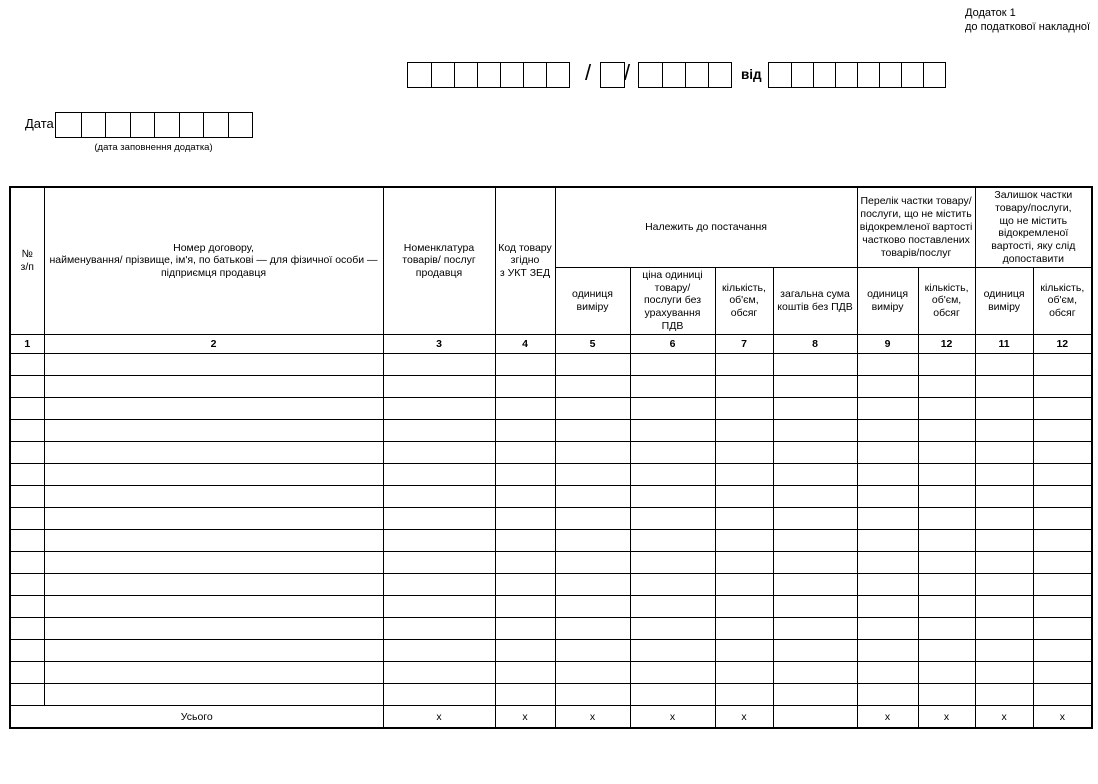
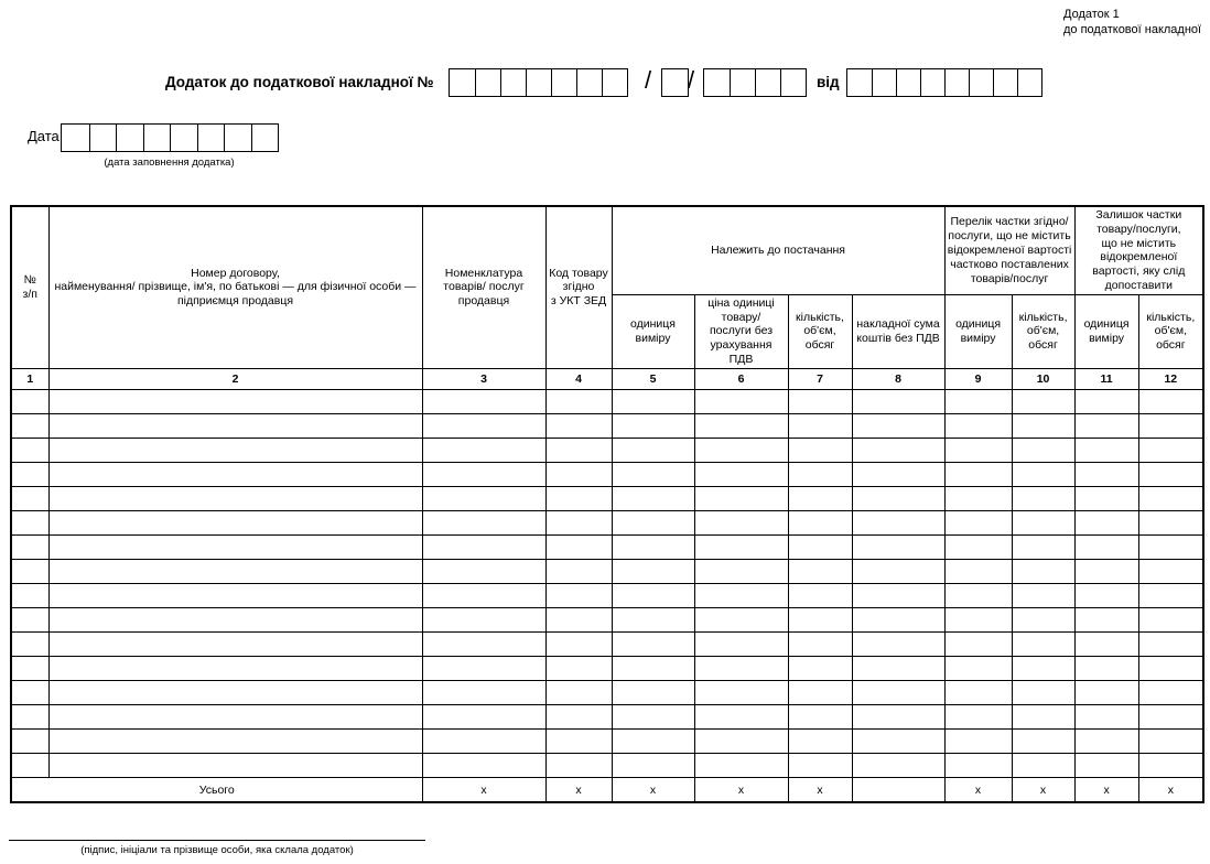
  Додаток 1
  до податкової накладної
+ Додаток до податкової накладної №
  /
  /
  від
  Дата
  (дата заповнення додатка)
- № з/п	Номер договору, найменування/ прізвище, ім'я, по батькові — для фізичної особи — підприємця продавця	Номенклатура товарів/ послуг продавця	Код товару згідно з УКТ ЗЕД	Належить до постачання	Перелік частки товару/ послуги, що не містить відокремленої вартості частково поставлених товарів/послуг	Залишок частки товару/послуги, що не містить відокремленої вартості, яку слід допоставити
+ № з/п	Номер договору, найменування/ прізвище, ім'я, по батькові — для фізичної особи — підприємця продавця	Номенклатура товарів/ послуг продавця	Код товару згідно з УКТ ЗЕД	Належить до постачання	Перелік частки згідно/ послуги, що не містить відокремленої вартості частково поставлених товарів/послуг	Залишок частки товару/послуги, що не містить відокремленої вартості, яку слід допоставити
- одиниця виміру	ціна одиниці товару/ послуги без урахування ПДВ	кількість, об'єм, обсяг	загальна сума коштів без ПДВ	одиниця виміру	кількість, об'єм, обсяг	одиниця виміру	кількість, об'єм, обсяг
+ одиниця виміру	ціна одиниці товару/ послуги без урахування ПДВ	кількість, об'єм, обсяг	накладної сума коштів без ПДВ	одиниця виміру	кількість, об'єм, обсяг	одиниця виміру	кількість, об'єм, обсяг
- 1	2	3	4	5	6	7	8	9	12	11	12
+ 1	2	3	4	5	6	7	8	9	10	11	12
  Усього	х	х	х	х	х		х	х	х	х
+ (підпис, ініціали та прізвище особи, яка склала додаток)
